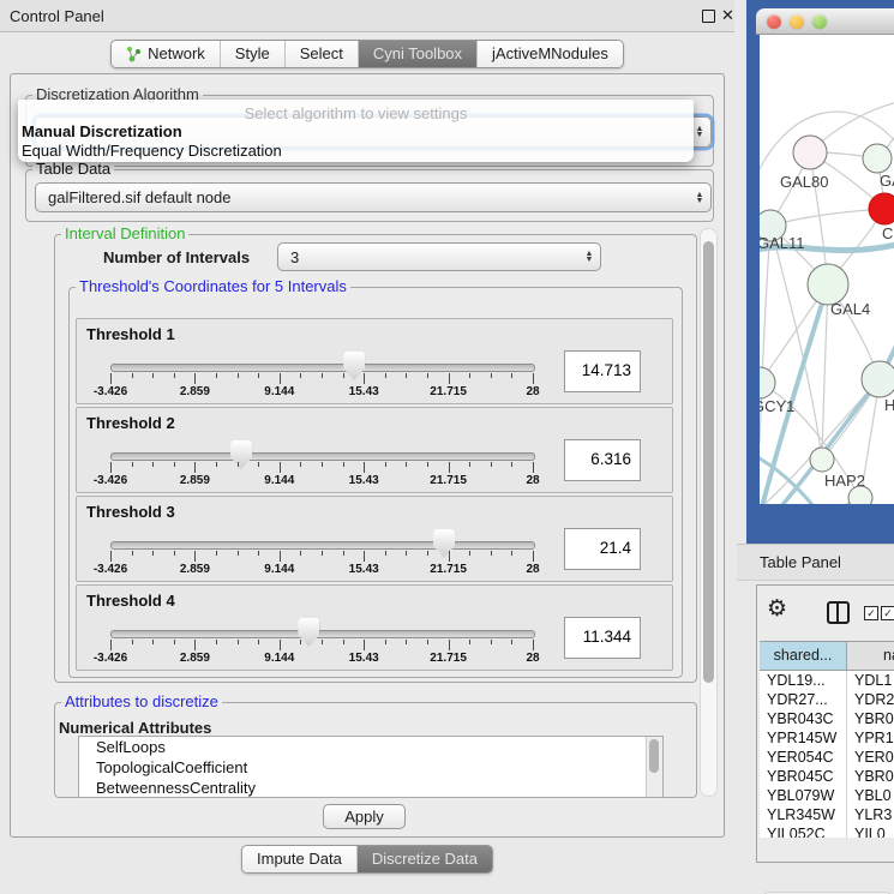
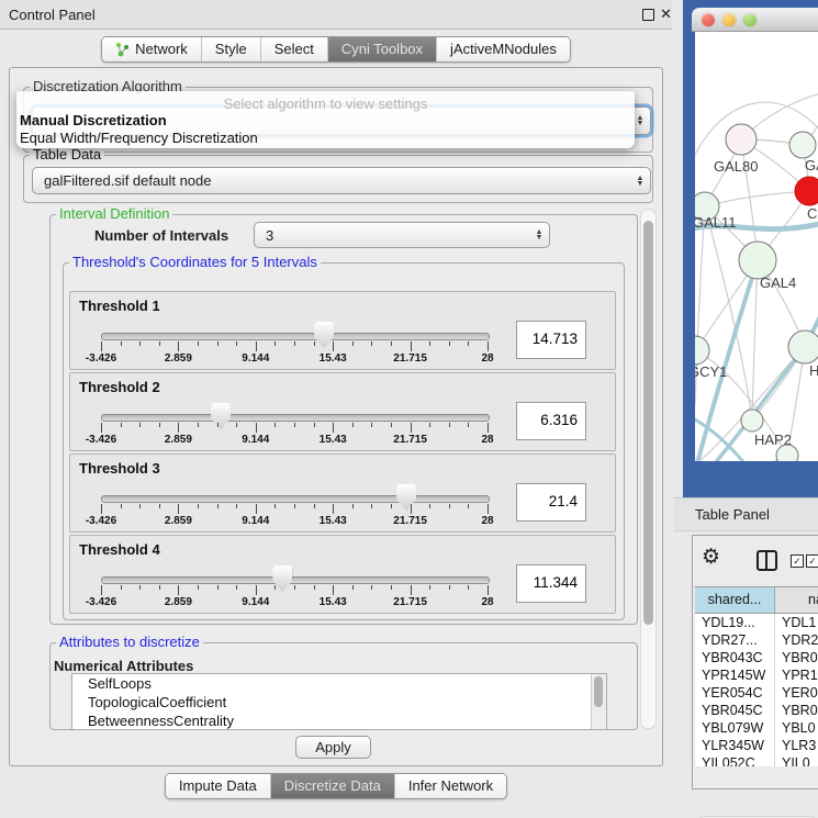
  Control Panel
  ✕
  Network
  Style
  Select
  Cyni Toolbox
  jActiveMNodules
  Discretization Algorithm
  Select algorithm to view settings
  Manual Discretization
  Equal Width/Frequency Discretization
  Table Data
  galFiltered.sif default node
  Interval Definition
  Number of Intervals
  3
  Threshold's Coordinates for 5 Intervals
  Threshold 1
  -3.426
  2.859
  9.144
  15.43
  21.715
  28
  14.713
  Threshold 2
  -3.426
  2.859
  9.144
  15.43
  21.715
  28
  6.316
  Threshold 3
  -3.426
  2.859
  9.144
  15.43
  21.715
  28
  21.4
  Threshold 4
  -3.426
  2.859
  9.144
  15.43
  21.715
  28
  11.344
  Attributes to discretize
  Numerical Attributes
  SelfLoops
  TopologicalCoefficient
  BetweennessCentrality
  Apply
  Impute Data
  Discretize Data
+ Infer Network
  GAL80
  C
  GAL11
  GAL4
  GCY1
  H
  HAP2
  Table Panel
  ⚙
  ✓
  ✓
  shared...
  YDL19...
  YDL1
  YDR27...
  YDR2
  YBR043C
  YBR0
  YPR145W
  YPR1
  YER054C
  YER0
  YBR045C
  YBR0
  YBL079W
  YBL0
  YLR345W
  YLR3
  YIL052C
  YIL0
